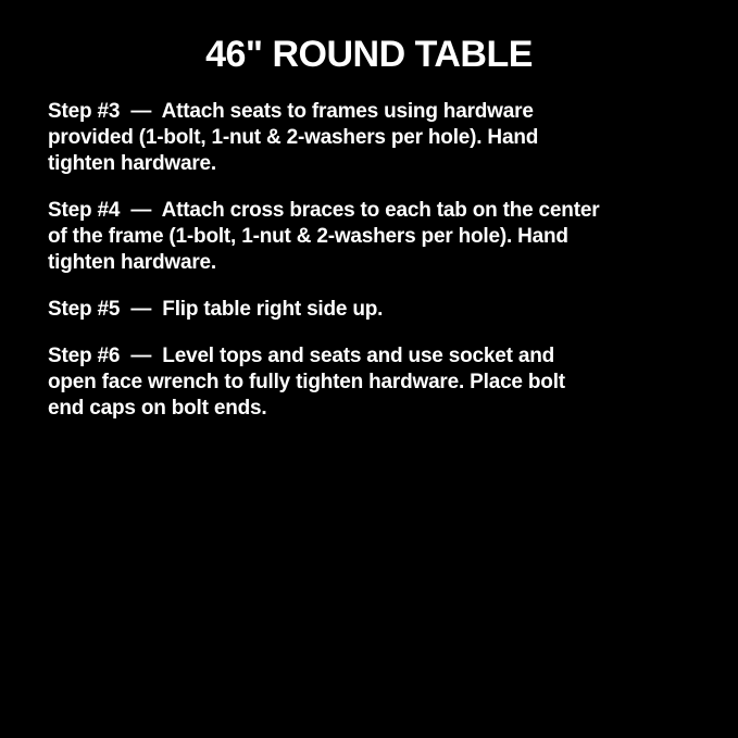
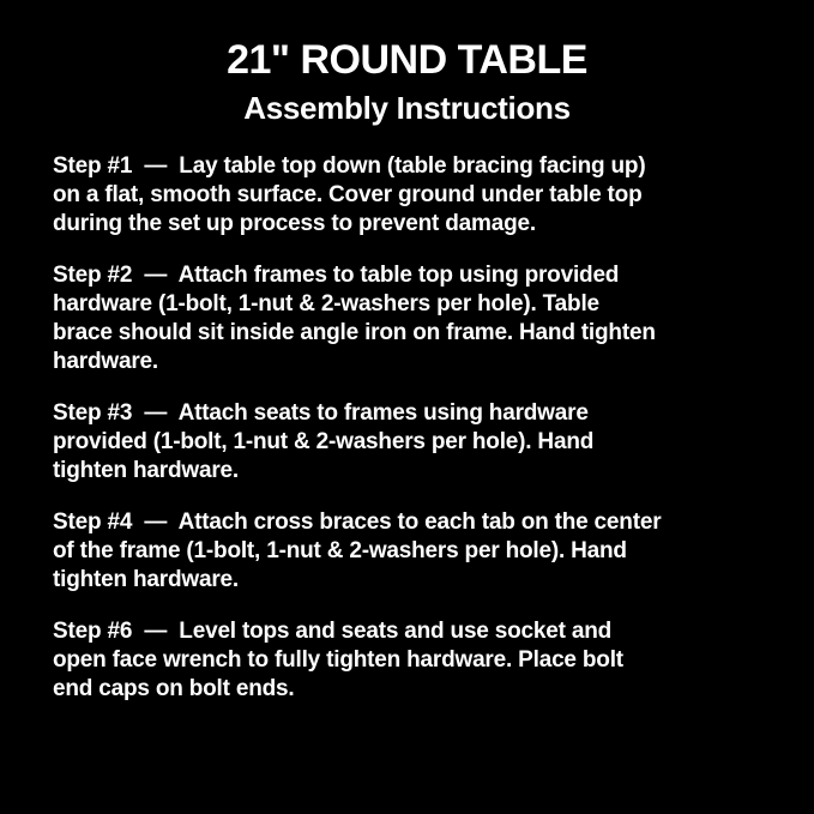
- 46" ROUND TABLE
+ 21" ROUND TABLE
+ Assembly Instructions
+ Step #1 — Lay table top down (table bracing facing up)
+ on a flat, smooth surface. Cover ground under table top
+ during the set up process to prevent damage.
+ Step #2 — Attach frames to table top using provided
+ hardware (1-bolt, 1-nut & 2-washers per hole). Table
+ brace should sit inside angle iron on frame. Hand tighten
+ hardware.
  Step #3 — Attach seats to frames using hardware
  provided (1-bolt, 1-nut & 2-washers per hole). Hand
  tighten hardware.
  Step #4 — Attach cross braces to each tab on the center
  of the frame (1-bolt, 1-nut & 2-washers per hole). Hand
  tighten hardware.
- Step #5 — Flip table right side up.
  Step #6 — Level tops and seats and use socket and
  open face wrench to fully tighten hardware. Place bolt
  end caps on bolt ends.
